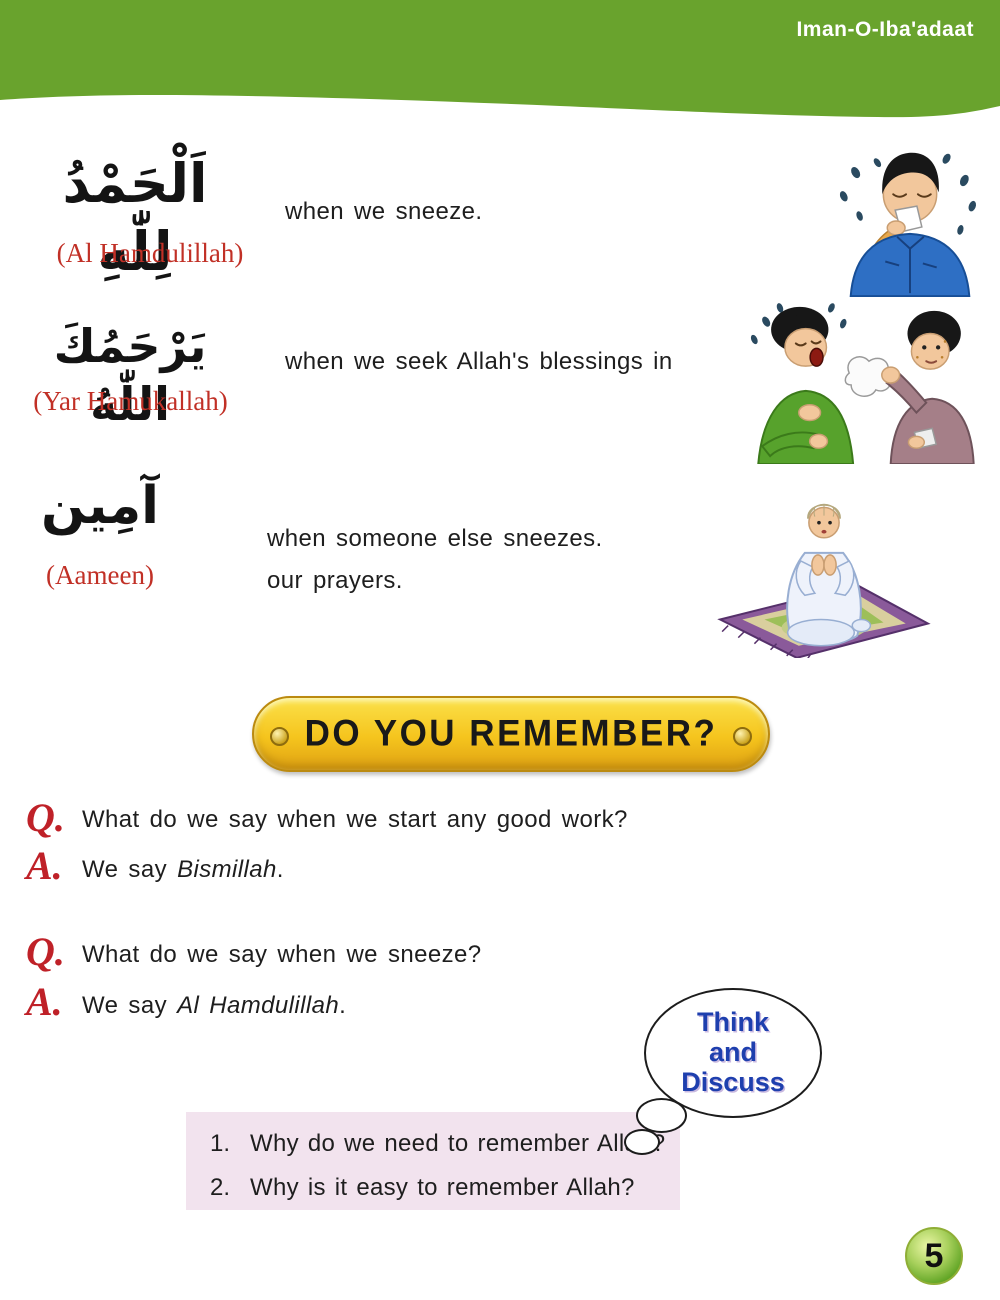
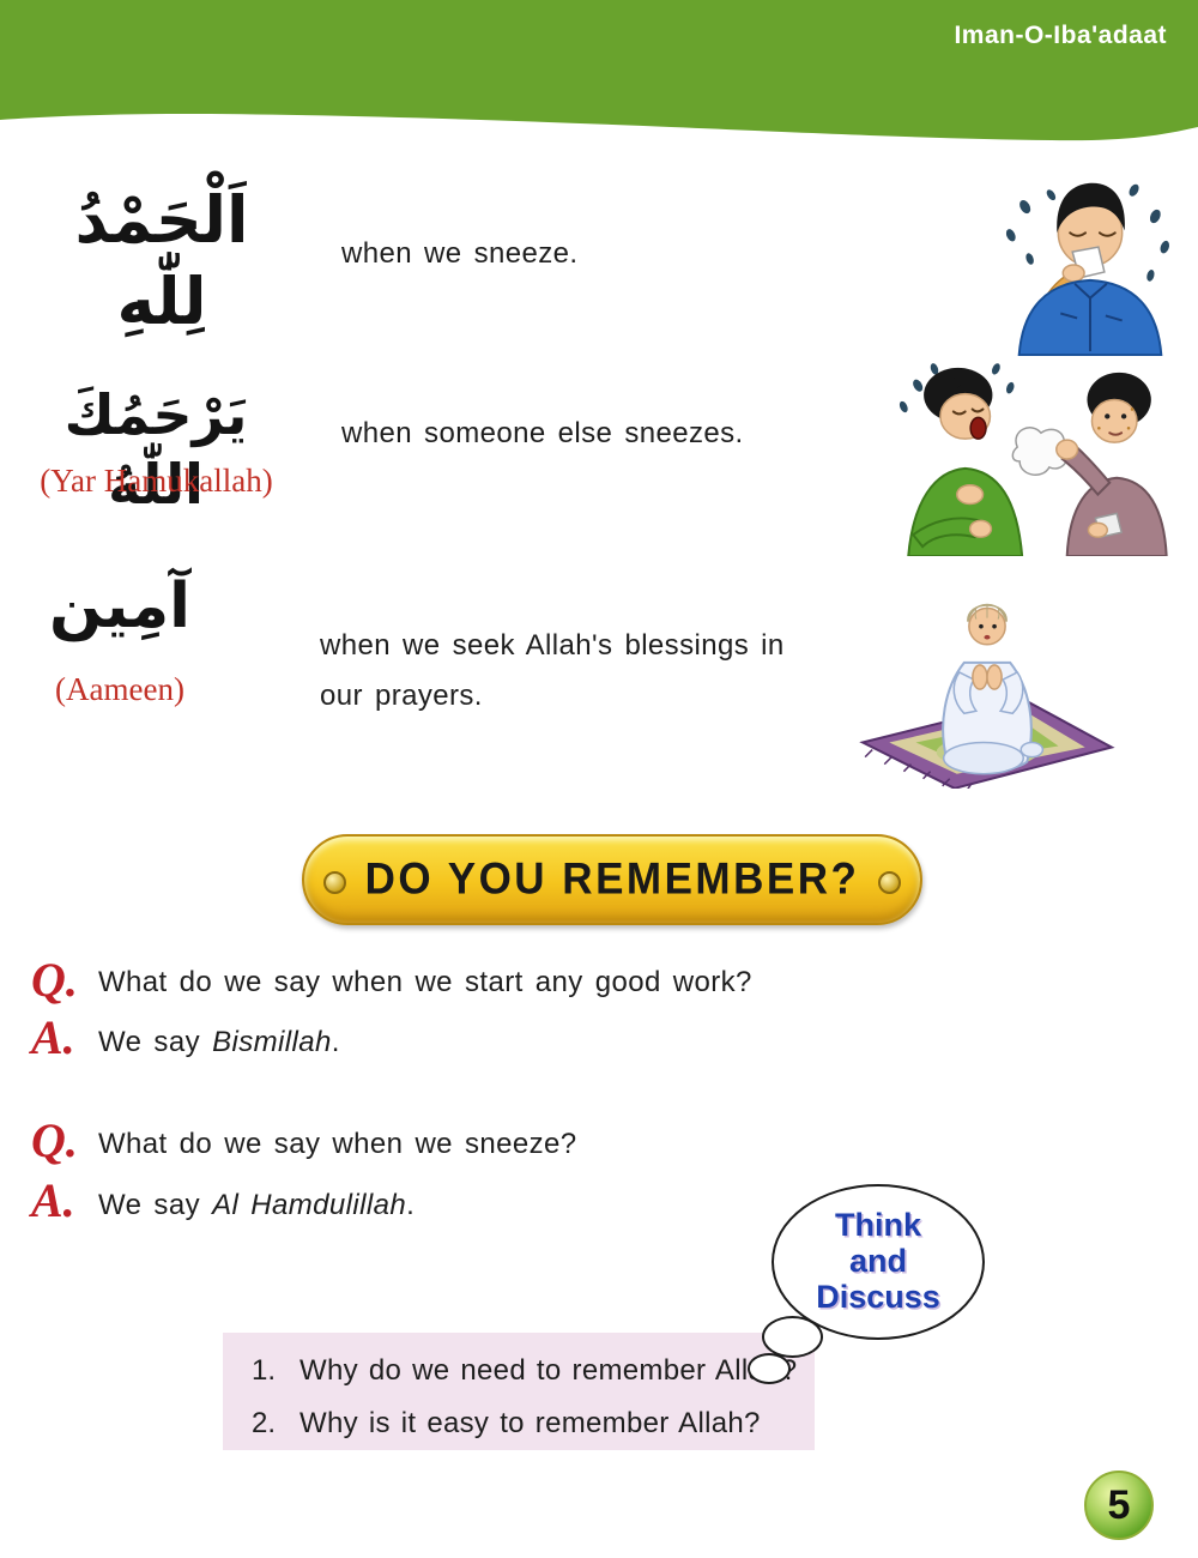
  Iman-O-Iba'adaat
  اَلْحَمْدُ لِلّٰهِ
- (Al Hamdulillah)
  when we sneeze.
  يَرْحَمُكَ اللّٰهُ
  (Yar Hamukallah)
- when we seek Allah's blessings in
+ when someone else sneezes.
  آمِين
  (Aameen)
- when someone else sneezes.
+ when we seek Allah's blessings in
  our prayers.
  DO YOU REMEMBER?
  Q.
  What do we say when we start any good work?
  A.
  We say Bismillah.
  Q.
  What do we say when we sneeze?
  A.
  We say Al Hamdulillah.
  1.
  Why do we need to remember All
  2.
  Why is it easy to remember Allah?
  Think
  and
  Discuss
  5
